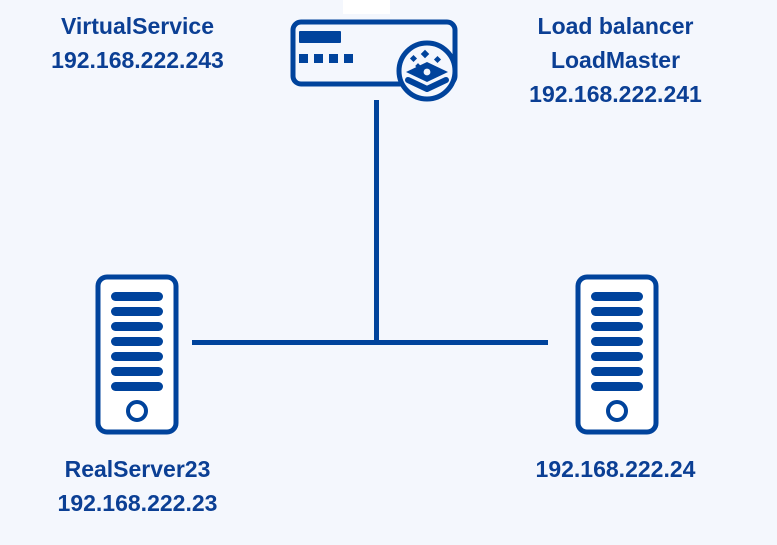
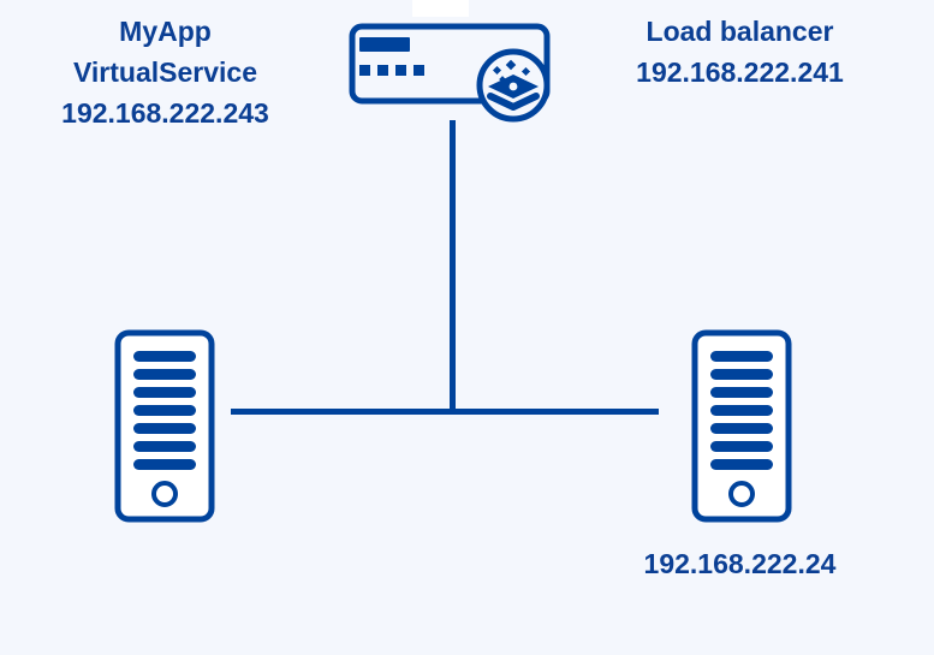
+ MyApp
  VirtualService
  192.168.222.243
  Load balancer
- LoadMaster
  192.168.222.241
- RealServer23
- 192.168.222.23
  192.168.222.24
